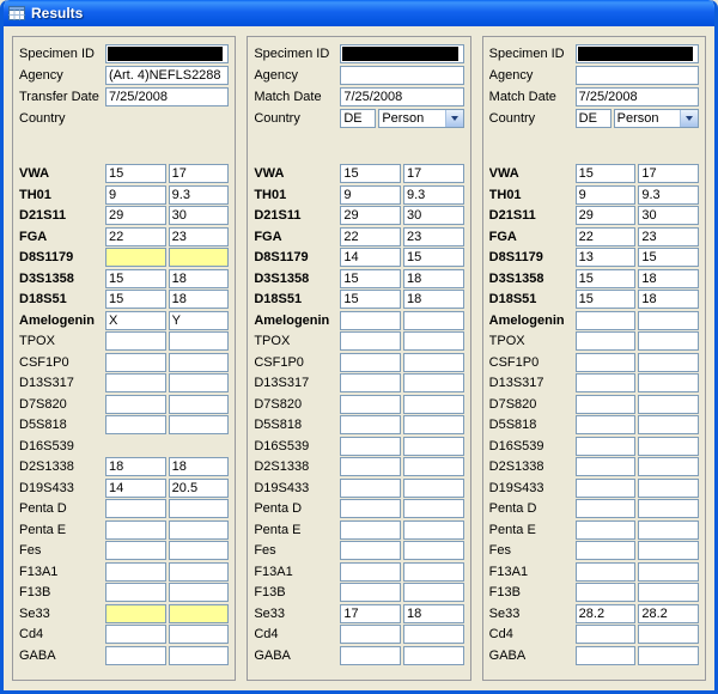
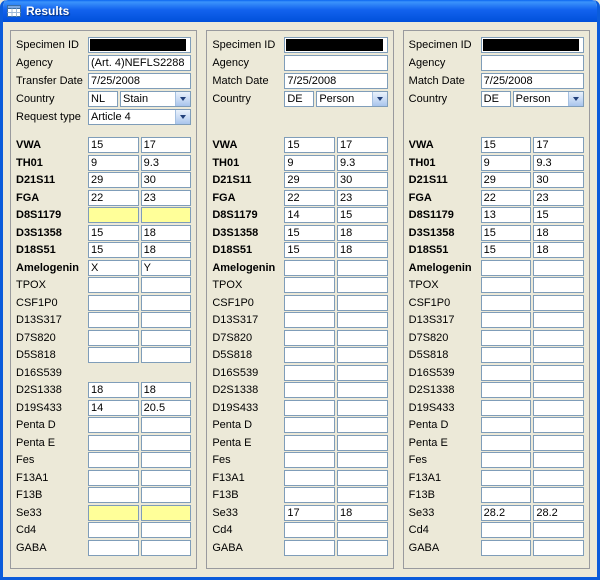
  Results
  Specimen ID
  Agency
  (Art. 4)NEFLS2288
  Transfer Date
  7/25/2008
  Country
+ NL
+ Stain
+ Request type
+ Article 4
  VWA
  15
  17
  TH01
  9
  9.3
  D21S11
  29
  30
  FGA
  22
  23
  D8S1179
  D3S1358
  15
  18
  D18S51
  15
  18
  Amelogenin
  X
  Y
  TPOX
  CSF1P0
  D13S317
  D7S820
  D5S818
  D16S539
  D2S1338
  18
  18
  D19S433
  14
  20.5
  Penta D
  Penta E
  Fes
  F13A1
  F13B
  Se33
  Cd4
  GABA
  Specimen ID
  Agency
  Match Date
  7/25/2008
  Country
  DE
  Person
  VWA
  15
  17
  TH01
  9
  9.3
  D21S11
  29
  30
  FGA
  22
  23
  D8S1179
  14
  15
  D3S1358
  15
  18
  D18S51
  15
  18
  Amelogenin
  TPOX
  CSF1P0
  D13S317
  D7S820
  D5S818
  D16S539
  D2S1338
  D19S433
  Penta D
  Penta E
  Fes
  F13A1
  F13B
  Se33
  17
  18
  Cd4
  GABA
  Specimen ID
  Agency
  Match Date
  7/25/2008
  Country
  DE
  Person
  VWA
  15
  17
  TH01
  9
  9.3
  D21S11
  29
  30
  FGA
  22
  23
  D8S1179
  13
  15
  D3S1358
  15
  18
  D18S51
  15
  18
  Amelogenin
  TPOX
  CSF1P0
  D13S317
  D7S820
  D5S818
  D16S539
  D2S1338
  D19S433
  Penta D
  Penta E
  Fes
  F13A1
  F13B
  Se33
  28.2
  28.2
  Cd4
  GABA
